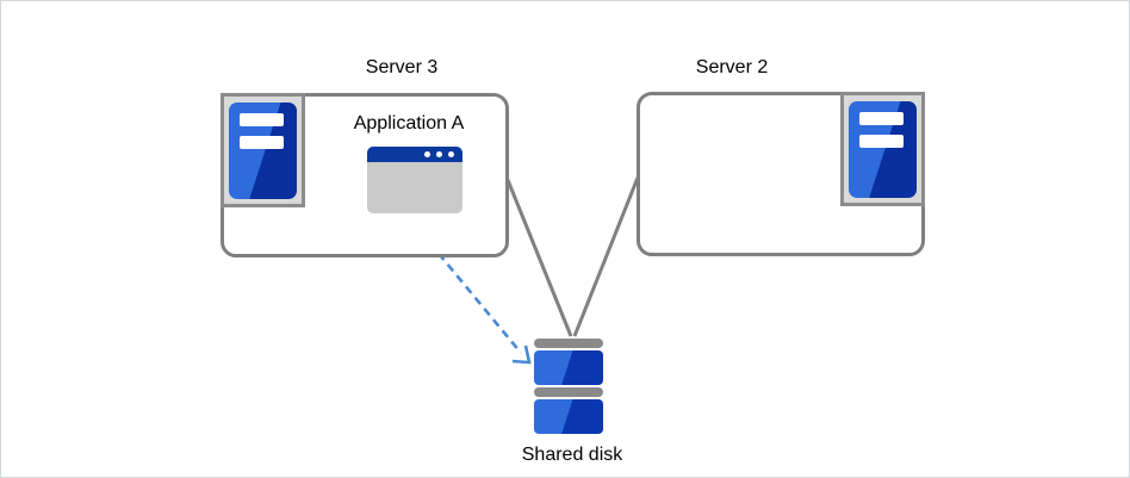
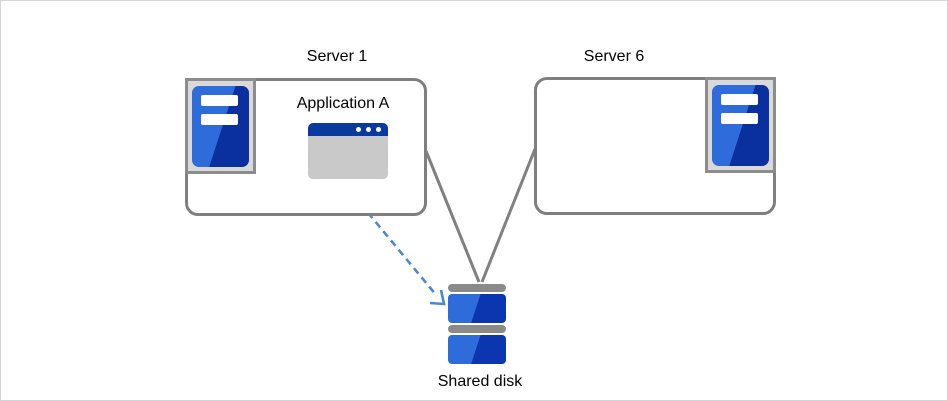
- Server 3
+ Server 1
  Application A
- Server 2
+ Server 6
  Shared disk
